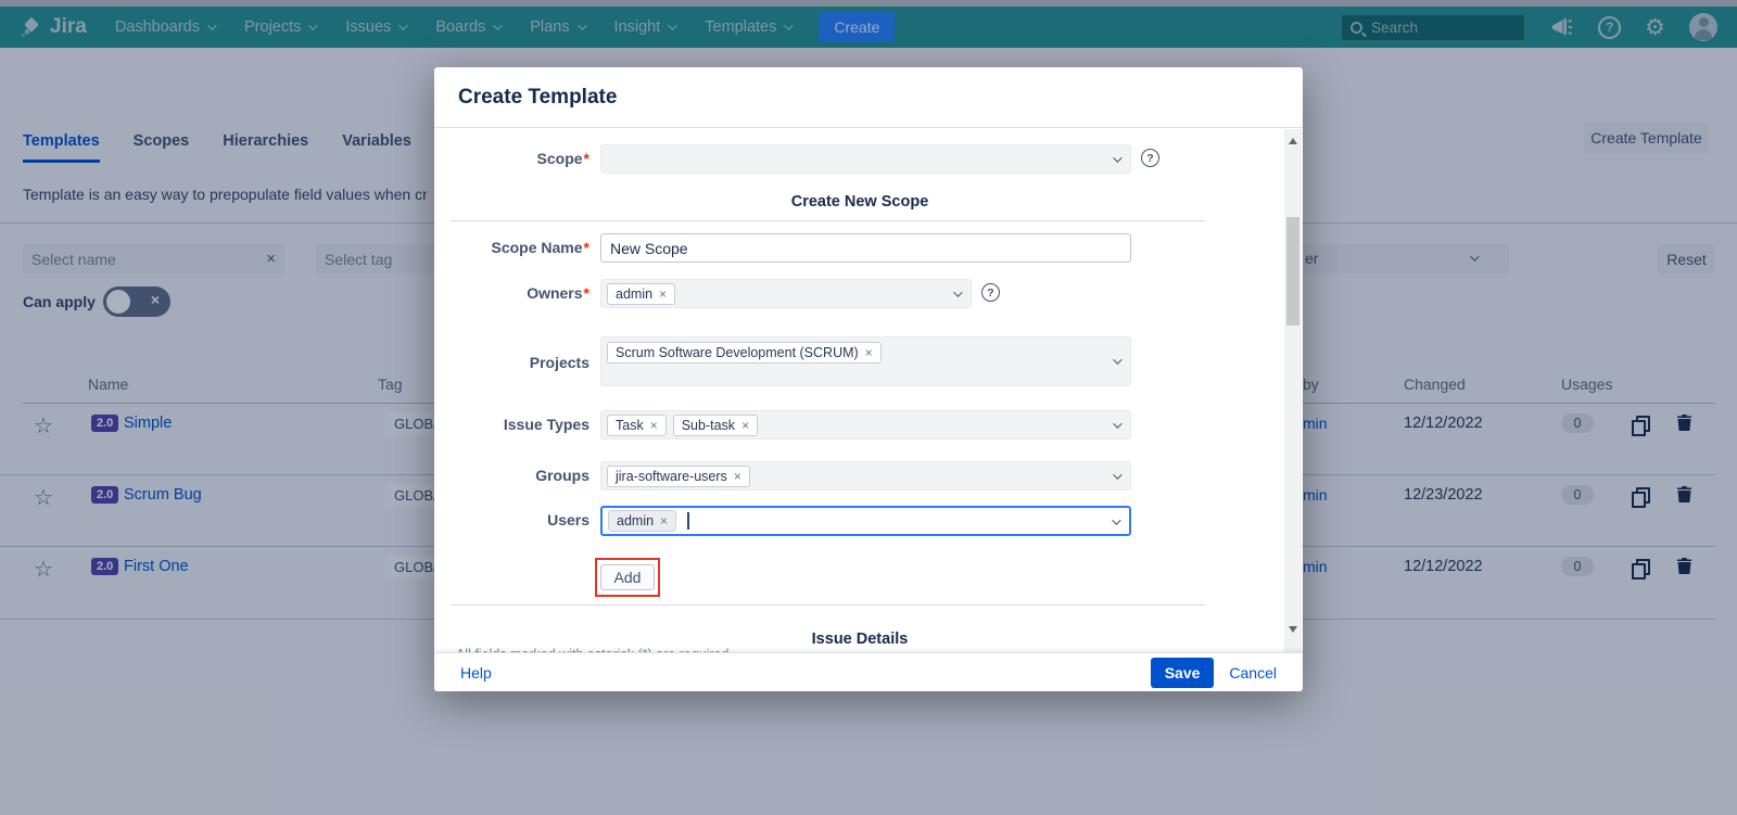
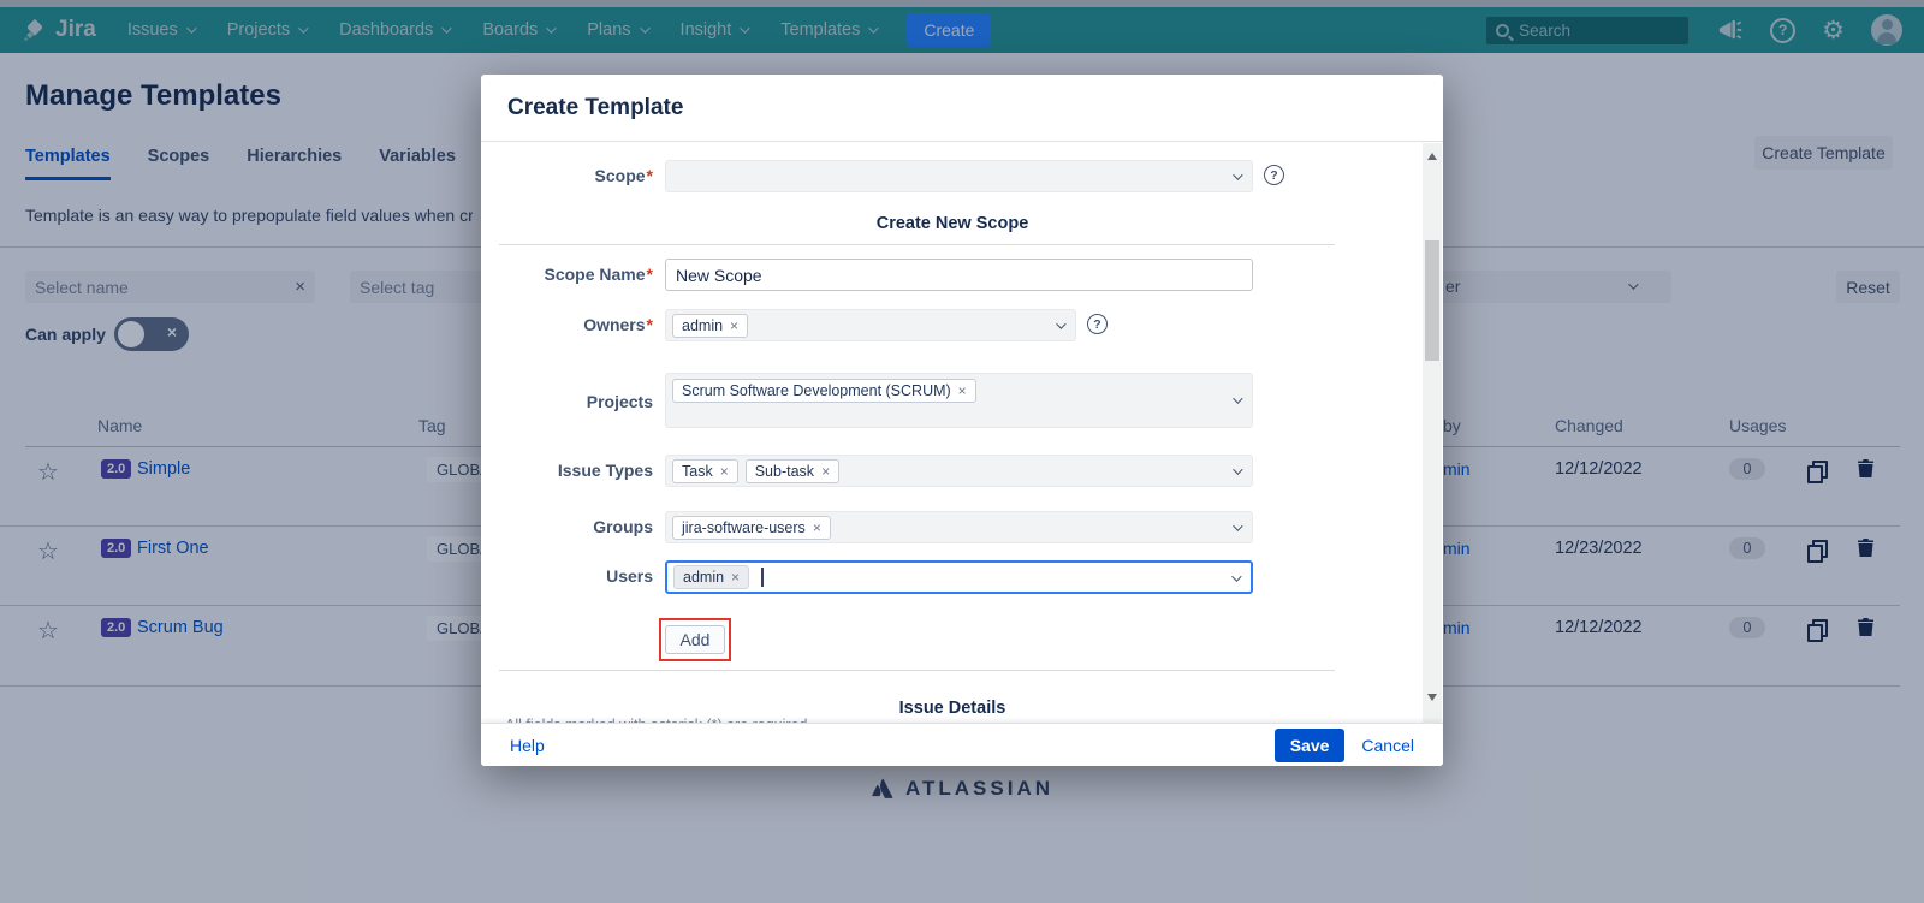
  Jira
- Dashboards
+ Issues
  Projects
- Issues
+ Dashboards
  Boards
  Plans
  Insight
  Templates
  Create
  Search
  ?
  ⚙
+ Manage Templates
  Templates
  Scopes
  Hierarchies
  Variables
  Create Template
  Template is an easy way to prepopulate field values when cr
  Select name
  ×
  Select tag
  er
  Reset
  Can apply
  ×
  Name
  Tag
  by
  Changed
  Usages
  ☆
  2.0
  Simple
  GLOB
  min
  12/12/2022
  0
  ☆
  2.0
- Scrum Bug
+ First One
  GLOB
  min
  12/23/2022
  0
  ☆
  2.0
- First One
+ Scrum Bug
  GLOB
  min
  12/12/2022
  0
+ ATLASSIAN
  Create Template
  Scope*
  ?
  Create New Scope
  Scope Name*
  New Scope
  Owners*
  admin
  ×
  ?
  Projects
  Scrum Software Development (SCRUM)
  ×
  Issue Types
  Task
  ×
  Sub-task
  ×
  Groups
  jira-software-users
  ×
  Users
  admin
  ×
  Add
  Issue Details
  Help
  Save
  Cancel
